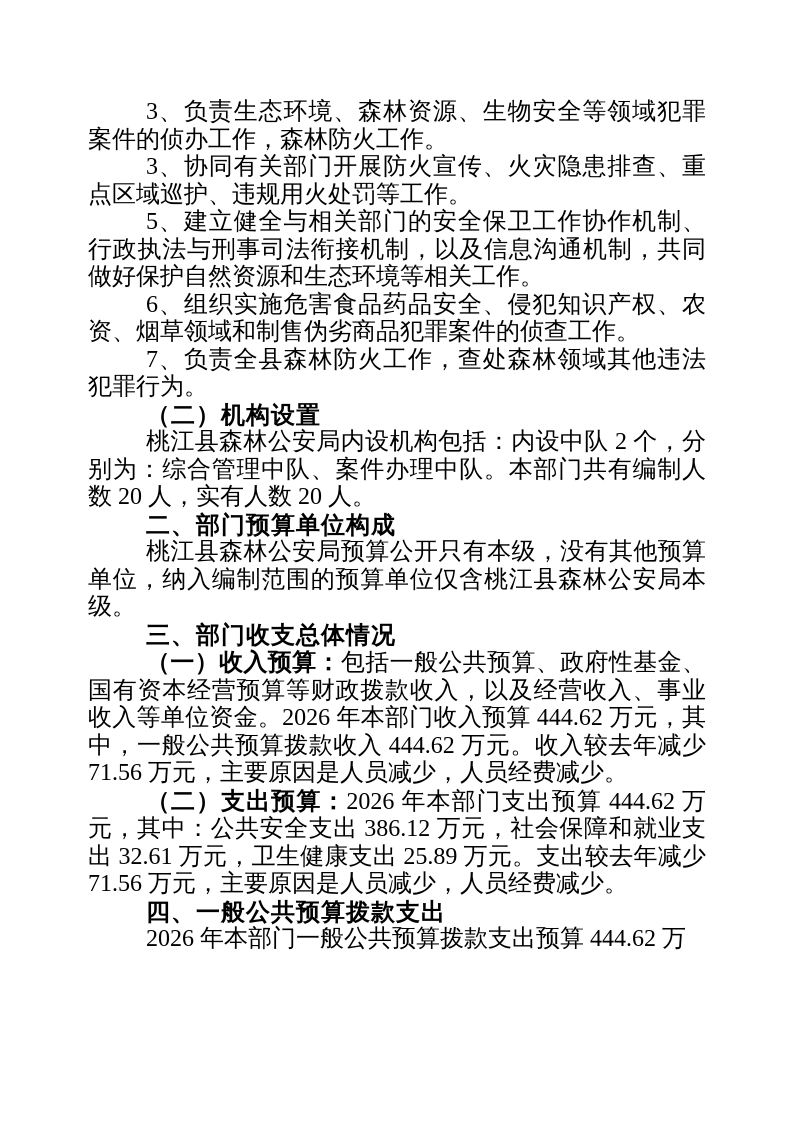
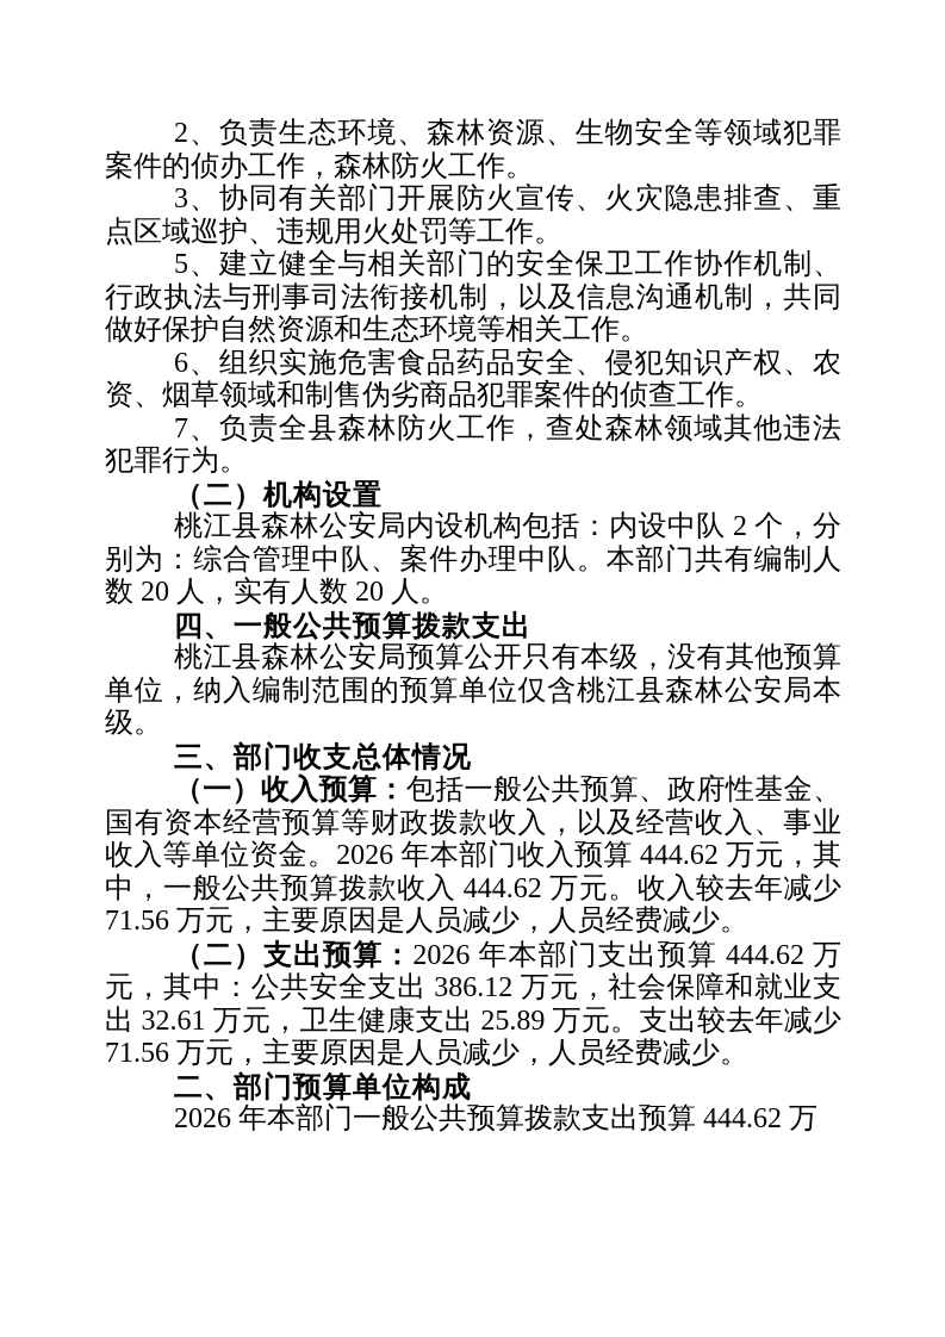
- 3、负责生态环境、森林资源、生物安全等领域犯罪案件的侦办工作，森林防火工作。
+ 2、负责生态环境、森林资源、生物安全等领域犯罪案件的侦办工作，森林防火工作。
  3、协同有关部门开展防火宣传、火灾隐患排查、重点区域巡护、违规用火处罚等工作。
  5、建立健全与相关部门的安全保卫工作协作机制、行政执法与刑事司法衔接机制，以及信息沟通机制，共同做好保护自然资源和生态环境等相关工作。
  6、组织实施危害食品药品安全、侵犯知识产权、农资、烟草领域和制售伪劣商品犯罪案件的侦查工作。
  7、负责全县森林防火工作，查处森林领域其他违法犯罪行为。
  （二）机构设置
  桃江县森林公安局内设机构包括：内设中队 2 个，分别为：综合管理中队、案件办理中队。本部门共有编制人数 20 人，实有人数 20 人。
- 二、部门预算单位构成
+ 四、一般公共预算拨款支出
  桃江县森林公安局预算公开只有本级，没有其他预算单位，纳入编制范围的预算单位仅含桃江县森林公安局本级。
  三、部门收支总体情况
  （一）收入预算：包括一般公共预算、政府性基金、国有资本经营预算等财政拨款收入，以及经营收入、事业收入等单位资金。2026 年本部门收入预算 444.62 万元，其中，一般公共预算拨款收入 444.62 万元。收入较去年减少 71.56 万元，主要原因是人员减少，人员经费减少。
  （二）支出预算：2026 年本部门支出预算 444.62 万元，其中：公共安全支出 386.12 万元，社会保障和就业支出 32.61 万元，卫生健康支出 25.89 万元。支出较去年减少 71.56 万元，主要原因是人员减少，人员经费减少。
- 四、一般公共预算拨款支出
+ 二、部门预算单位构成
  2026 年本部门一般公共预算拨款支出预算 444.62 万
